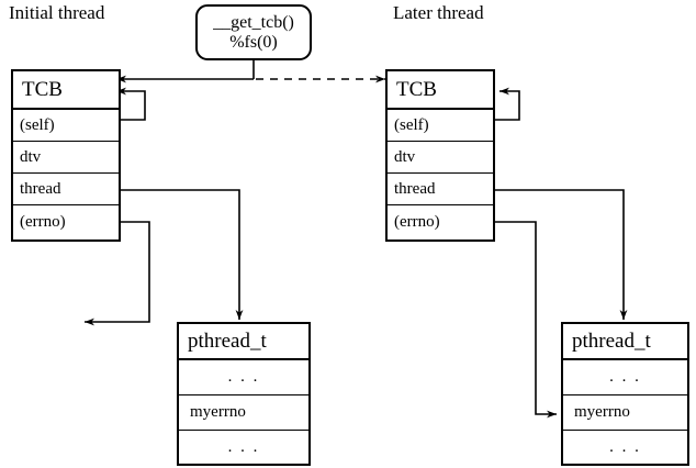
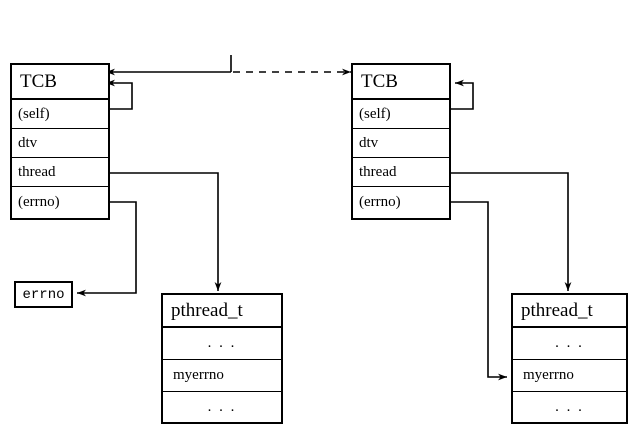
- Initial thread
- Later thread
- __get_tcb()
- %fs(0)
  TCB
  (self)
  dtv
  thread
  (errno)
+ errno
  pthread_t
  . . .
  myerrno
  . . .
  TCB
  (self)
  dtv
  thread
  (errno)
  pthread_t
  . . .
  myerrno
  . . .
